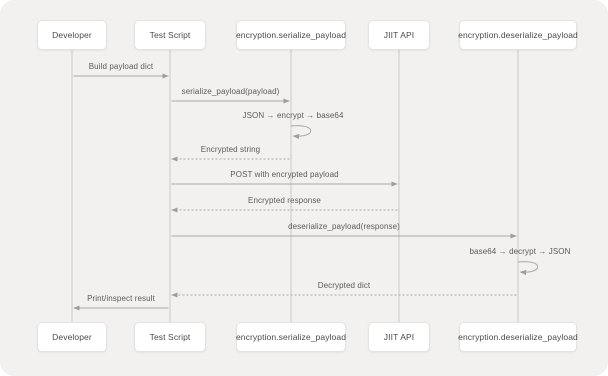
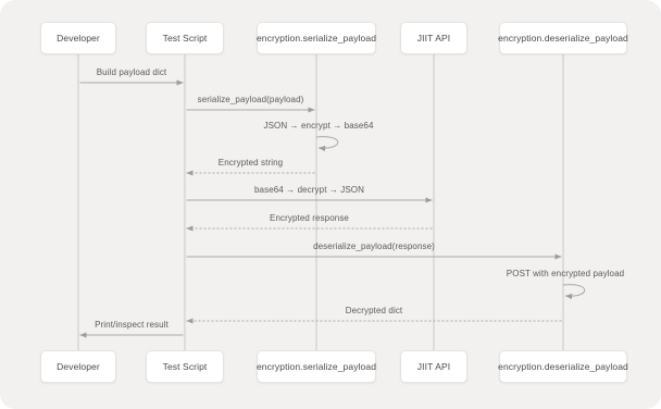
  Developer
  Test Script
  encryption.serialize_payload
  JIIT API
  encryption.deserialize_payload
  Developer
  Test Script
  encryption.serialize_payload
  JIIT API
  encryption.deserialize_payload
  Build payload dict
  serialize_payload(payload)
  JSON → encrypt → base64
  Encrypted string
- POST with encrypted payload
+ base64 → decrypt → JSON
  Encrypted response
  deserialize_payload(response)
- base64 → decrypt → JSON
+ POST with encrypted payload
  Decrypted dict
  Print/inspect result
